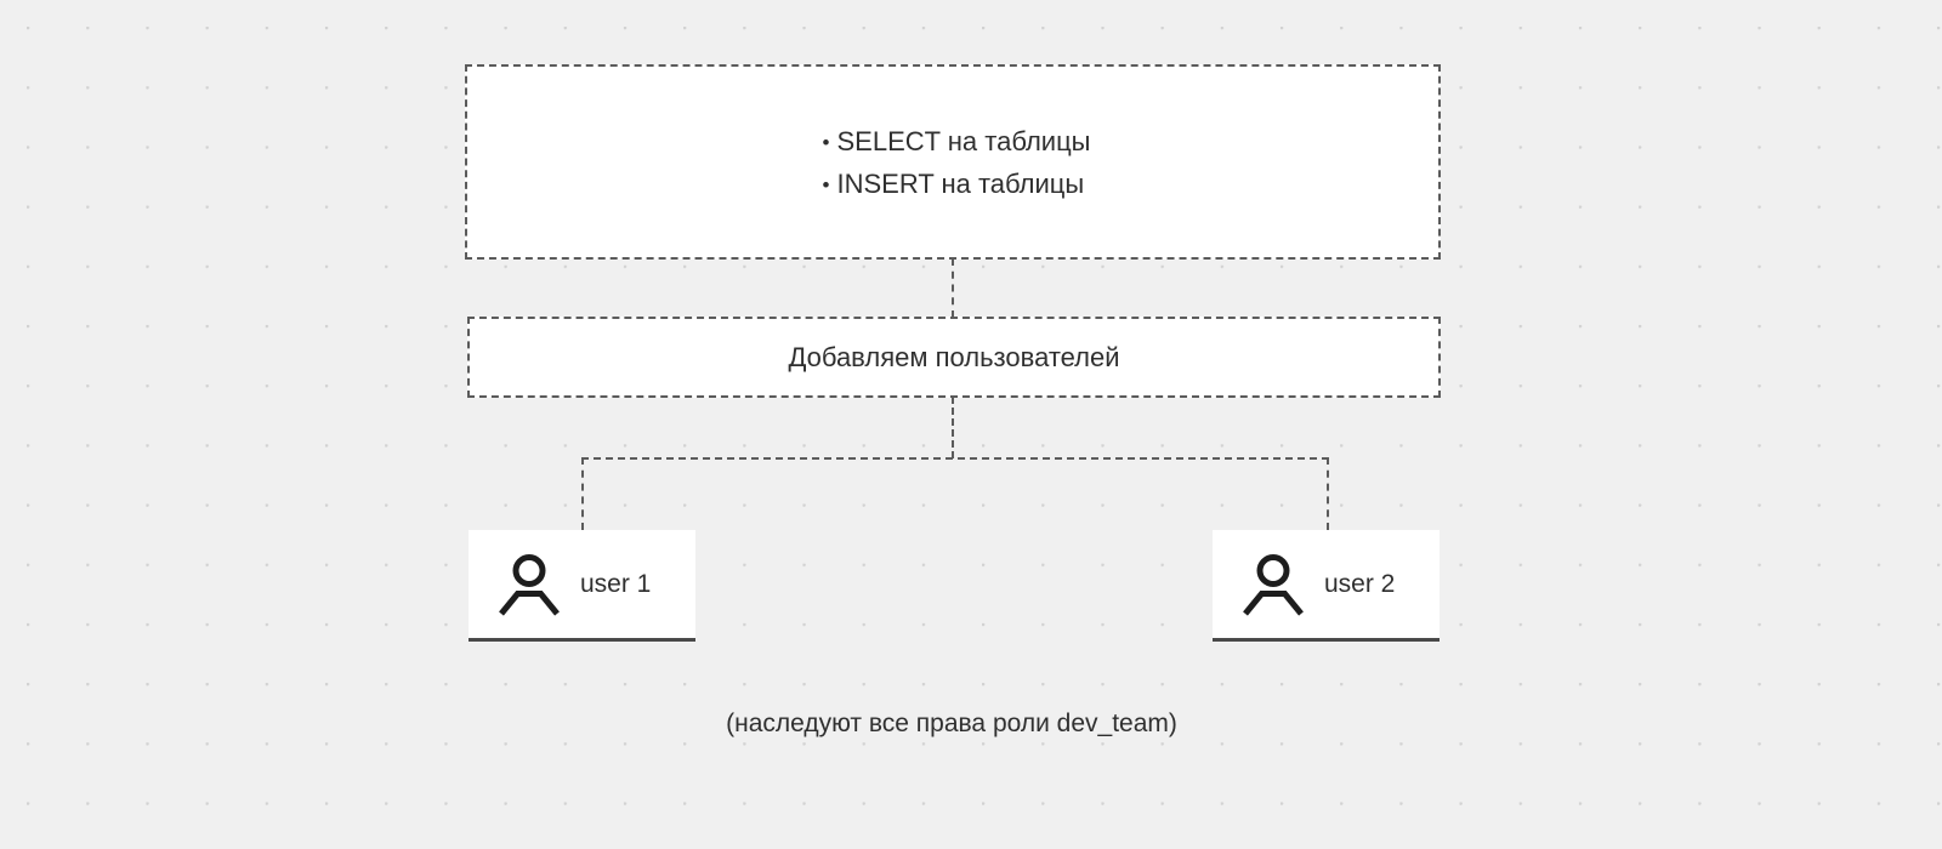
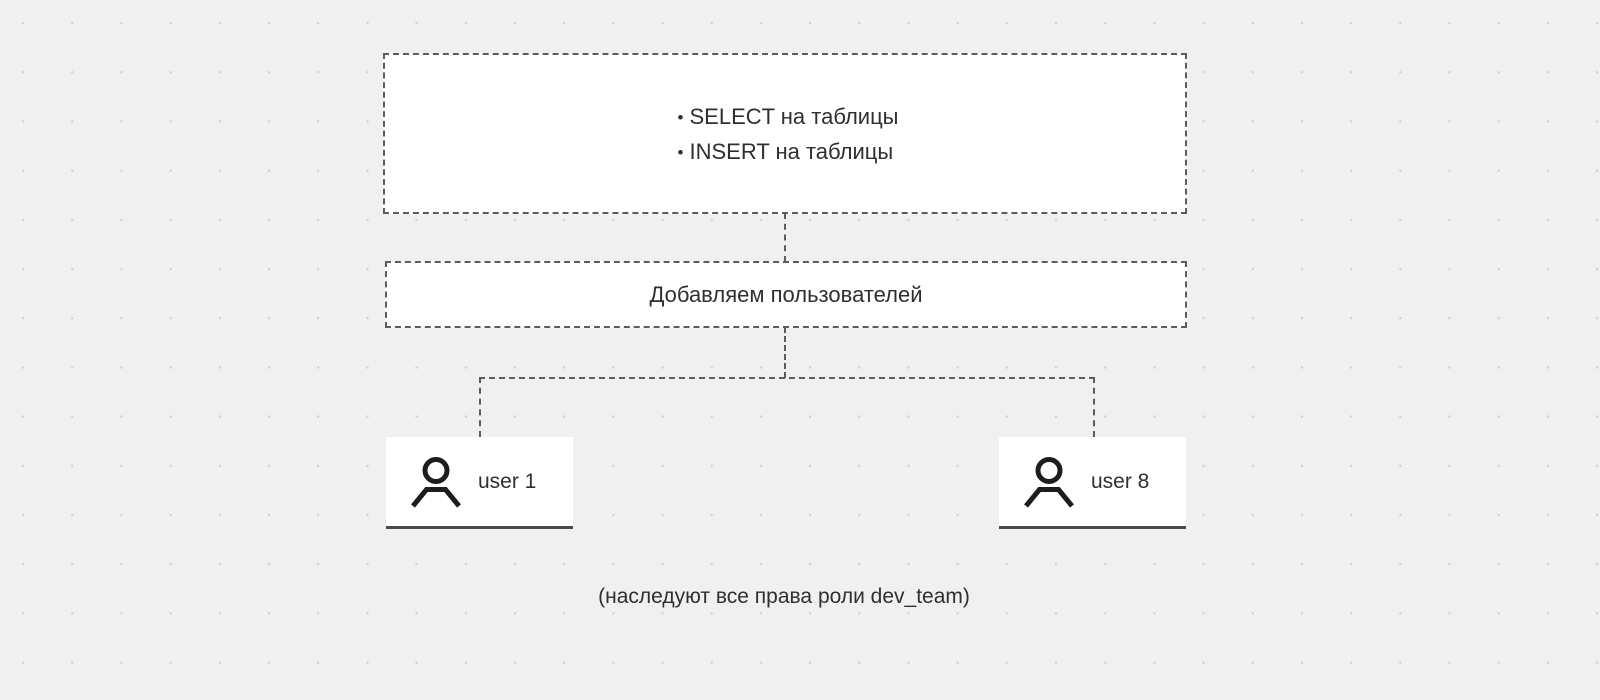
  • SELECT на таблицы
  • INSERT на таблицы
  Добавляем пользователей
  user 1
- user 2
+ user 8
  (наследуют все права роли dev_team)
